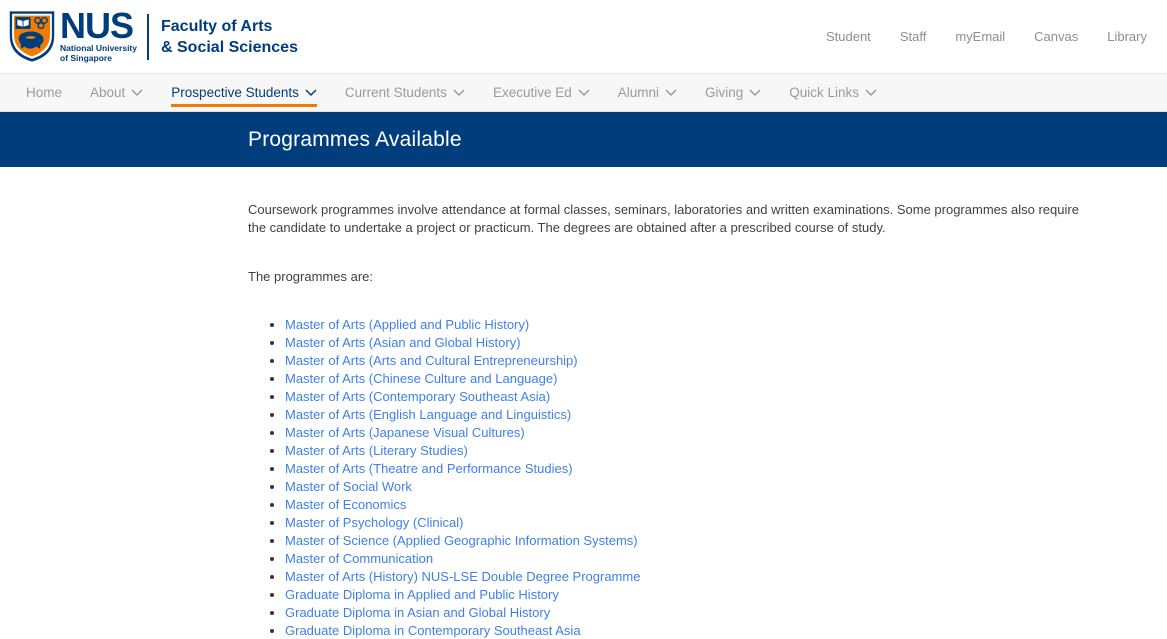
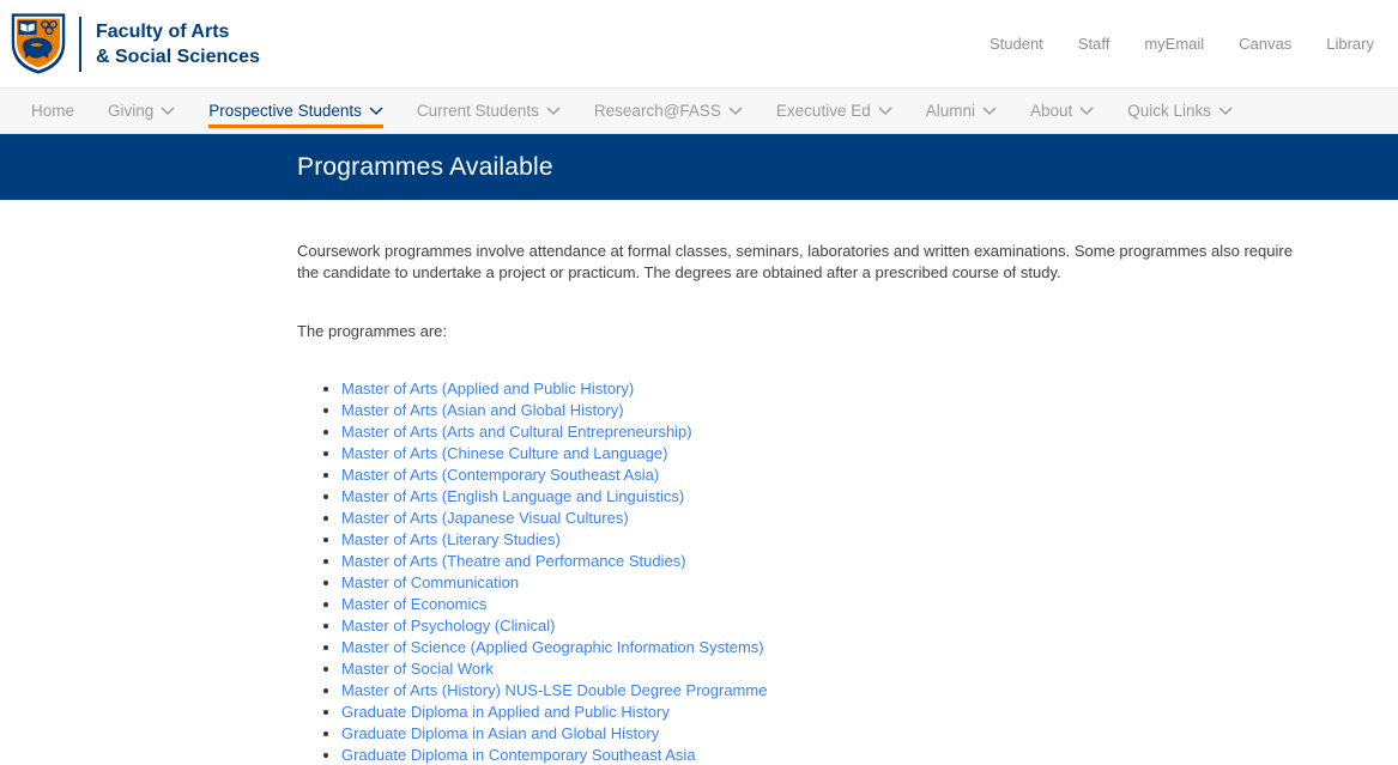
- NUS
- National University
- of Singapore
  Faculty of Arts
  & Social Sciences
  Student
  Staff
  myEmail
  Canvas
  Library
  Home
- About
+ Giving
  Prospective Students
  Current Students
+ Research@FASS
  Executive Ed
  Alumni
- Giving
+ About
  Quick Links
  Programmes Available
  Coursework programmes involve attendance at formal classes, seminars, laboratories and written examinations. Some programmes also require the candidate to undertake a project or practicum. The degrees are obtained after a prescribed course of study.
  The programmes are:
  Master of Arts (Applied and Public History)
  Master of Arts (Asian and Global History)
  Master of Arts (Arts and Cultural Entrepreneurship)
  Master of Arts (Chinese Culture and Language)
  Master of Arts (Contemporary Southeast Asia)
  Master of Arts (English Language and Linguistics)
  Master of Arts (Japanese Visual Cultures)
  Master of Arts (Literary Studies)
  Master of Arts (Theatre and Performance Studies)
- Master of Social Work
+ Master of Communication
  Master of Economics
  Master of Psychology (Clinical)
  Master of Science (Applied Geographic Information Systems)
- Master of Communication
+ Master of Social Work
  Master of Arts (History) NUS-LSE Double Degree Programme
  Graduate Diploma in Applied and Public History
  Graduate Diploma in Asian and Global History
  Graduate Diploma in Contemporary Southeast Asia
